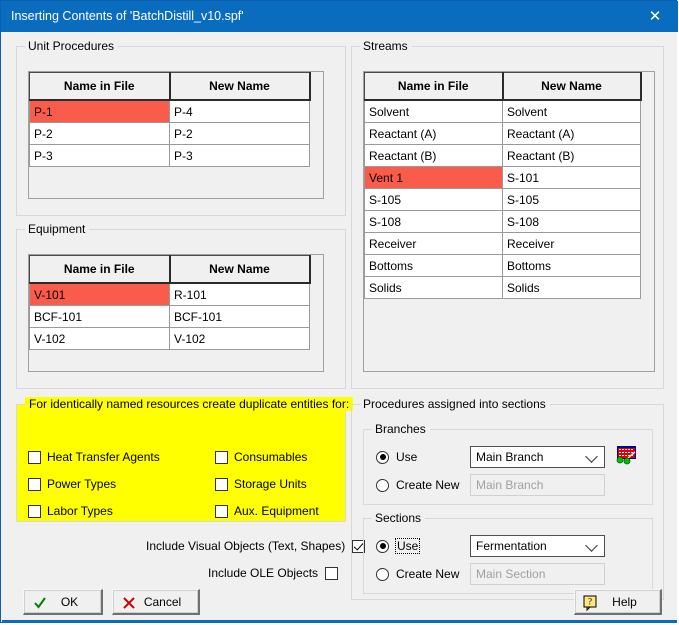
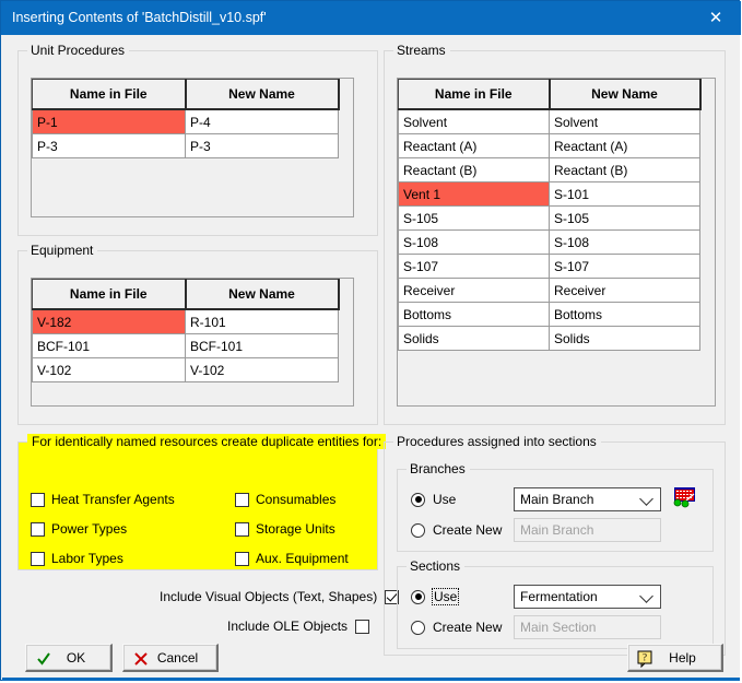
  Inserting Contents of 'BatchDistill_v10.spf'
  ✕
  Unit Procedures
  Name in File	New Name
  P-1	P-4
- P-2	P-2
  P-3	P-3
  Equipment
  Name in File	New Name
- V-101	R-101
+ V-182	R-101
  BCF-101	BCF-101
  V-102	V-102
  Streams
  Name in File	New Name
  Solvent	Solvent
  Reactant (A)	Reactant (A)
  Reactant (B)	Reactant (B)
  Vent 1	S-101
  S-105	S-105
  S-108	S-108
+ S-107	S-107
  Receiver	Receiver
  Bottoms	Bottoms
  Solids	Solids
  For identically named resources create duplicate entities for:
  Heat Transfer Agents
  Power Types
  Labor Types
  Consumables
  Storage Units
  Aux. Equipment
  Include Visual Objects (Text, Shapes)
  Include OLE Objects
  Procedures assigned into sections
  Branches
  Use
  Main Branch
  Create New
  Main Branch
  Sections
  Use
  Fermentation
  Create New
  Main Section
  OK
  Cancel
  ?
  Help
